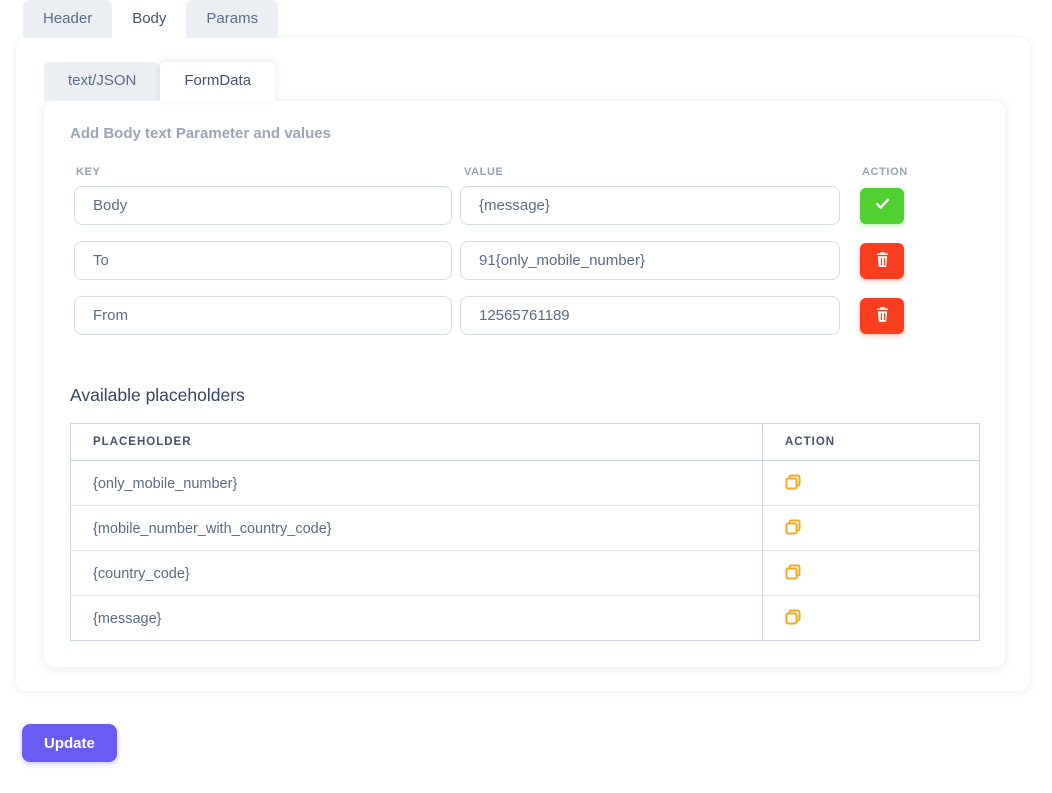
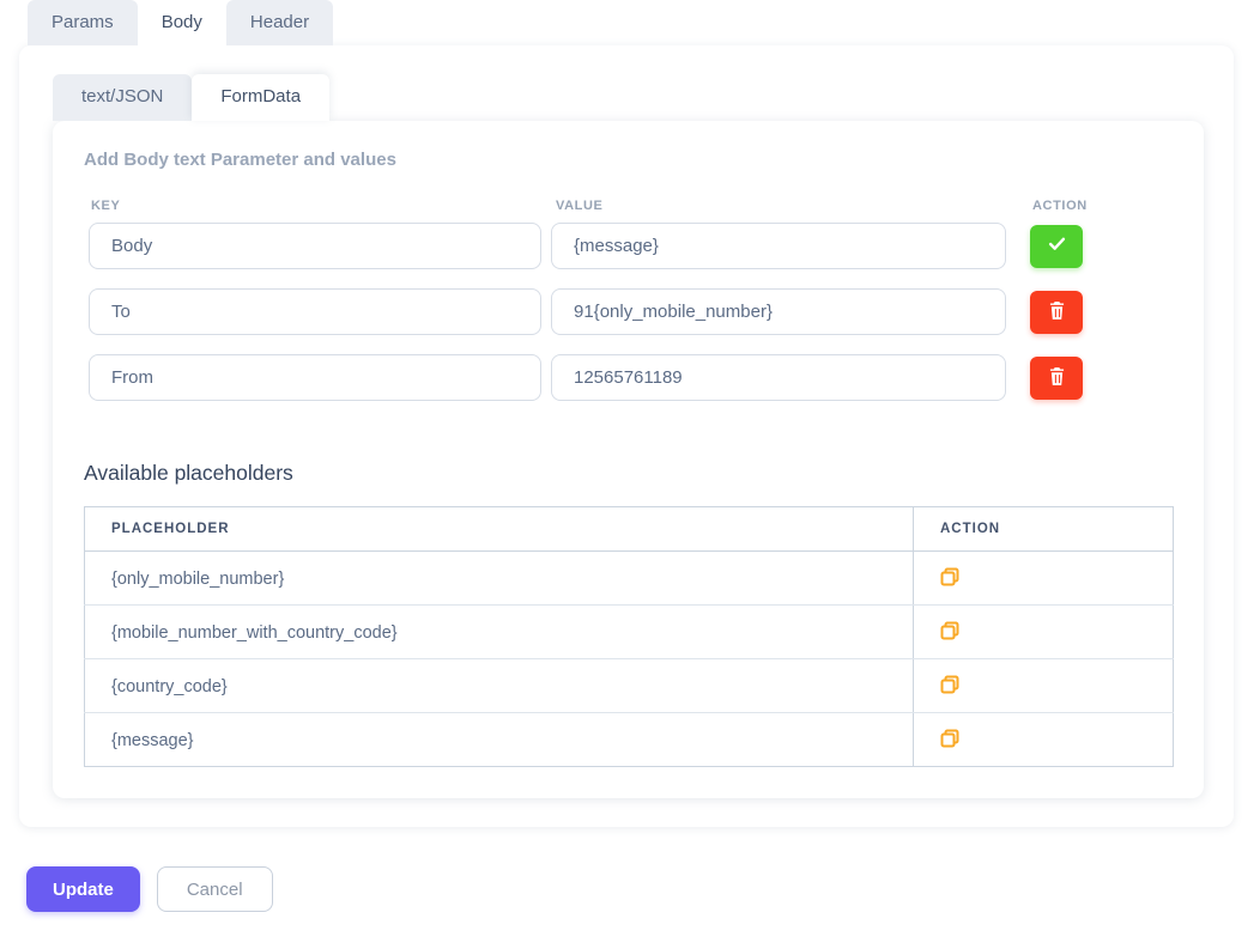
- Header
+ Params
  Body
- Params
+ Header
  text/JSON
  FormData
  Add Body text Parameter and values
  KEY
  VALUE
  ACTION
  Body
  {message}
  To
  91{only_mobile_number}
  From
  12565761189
  Available placeholders
  PLACEHOLDER	ACTION
  {only_mobile_number}
  {mobile_number_with_country_code}
  {country_code}
  {message}
  Update
+ Cancel
